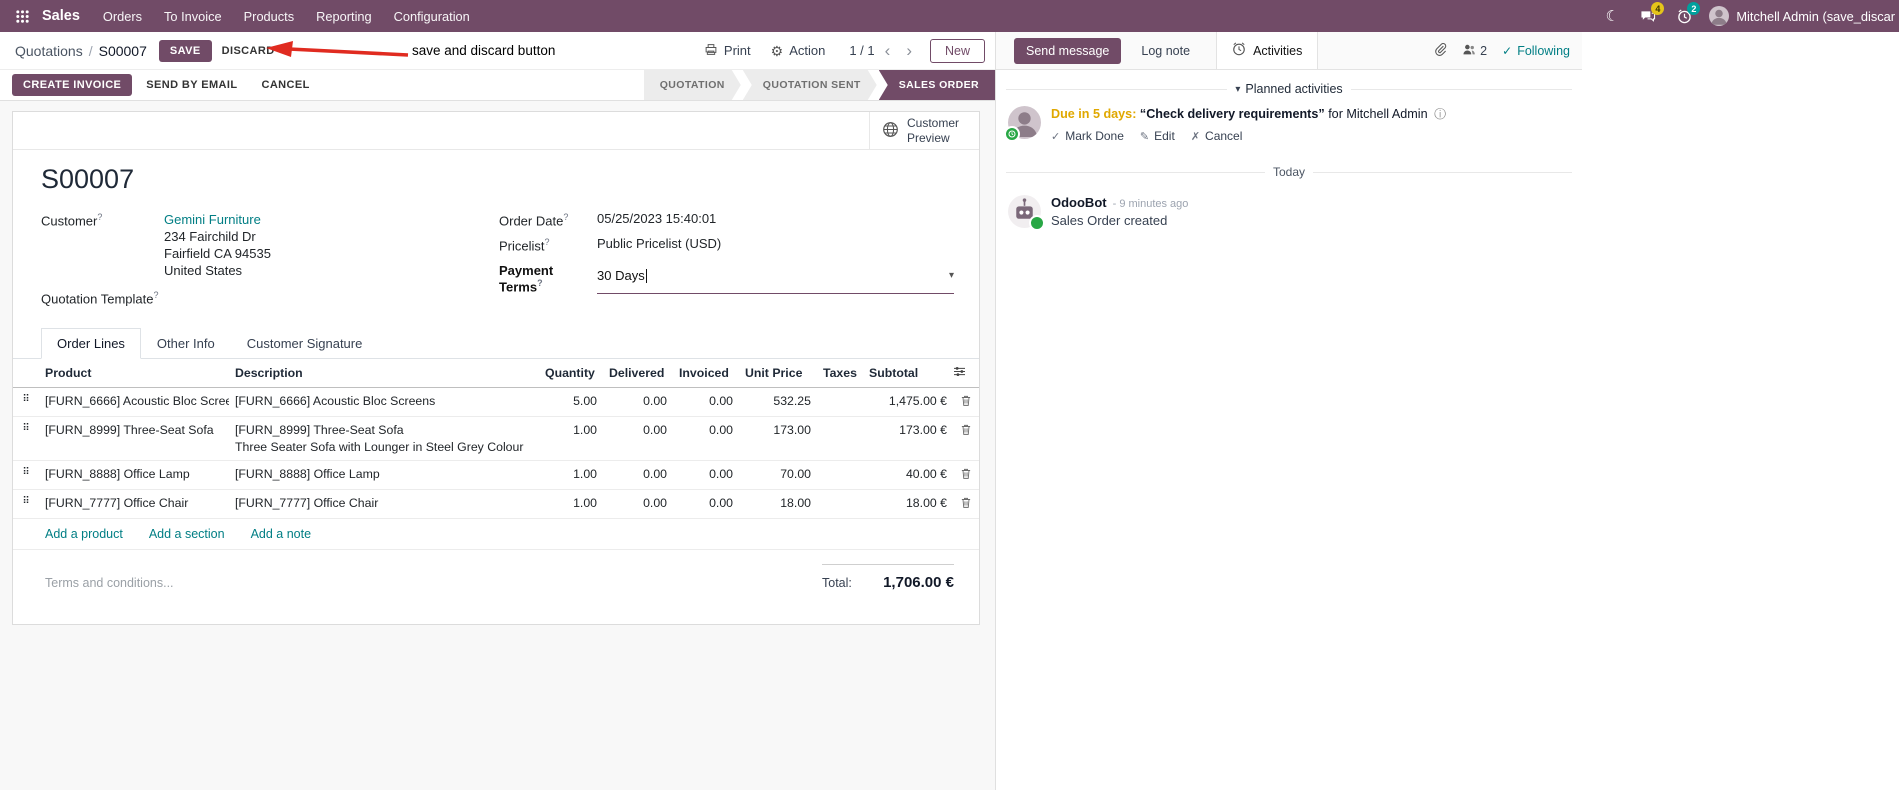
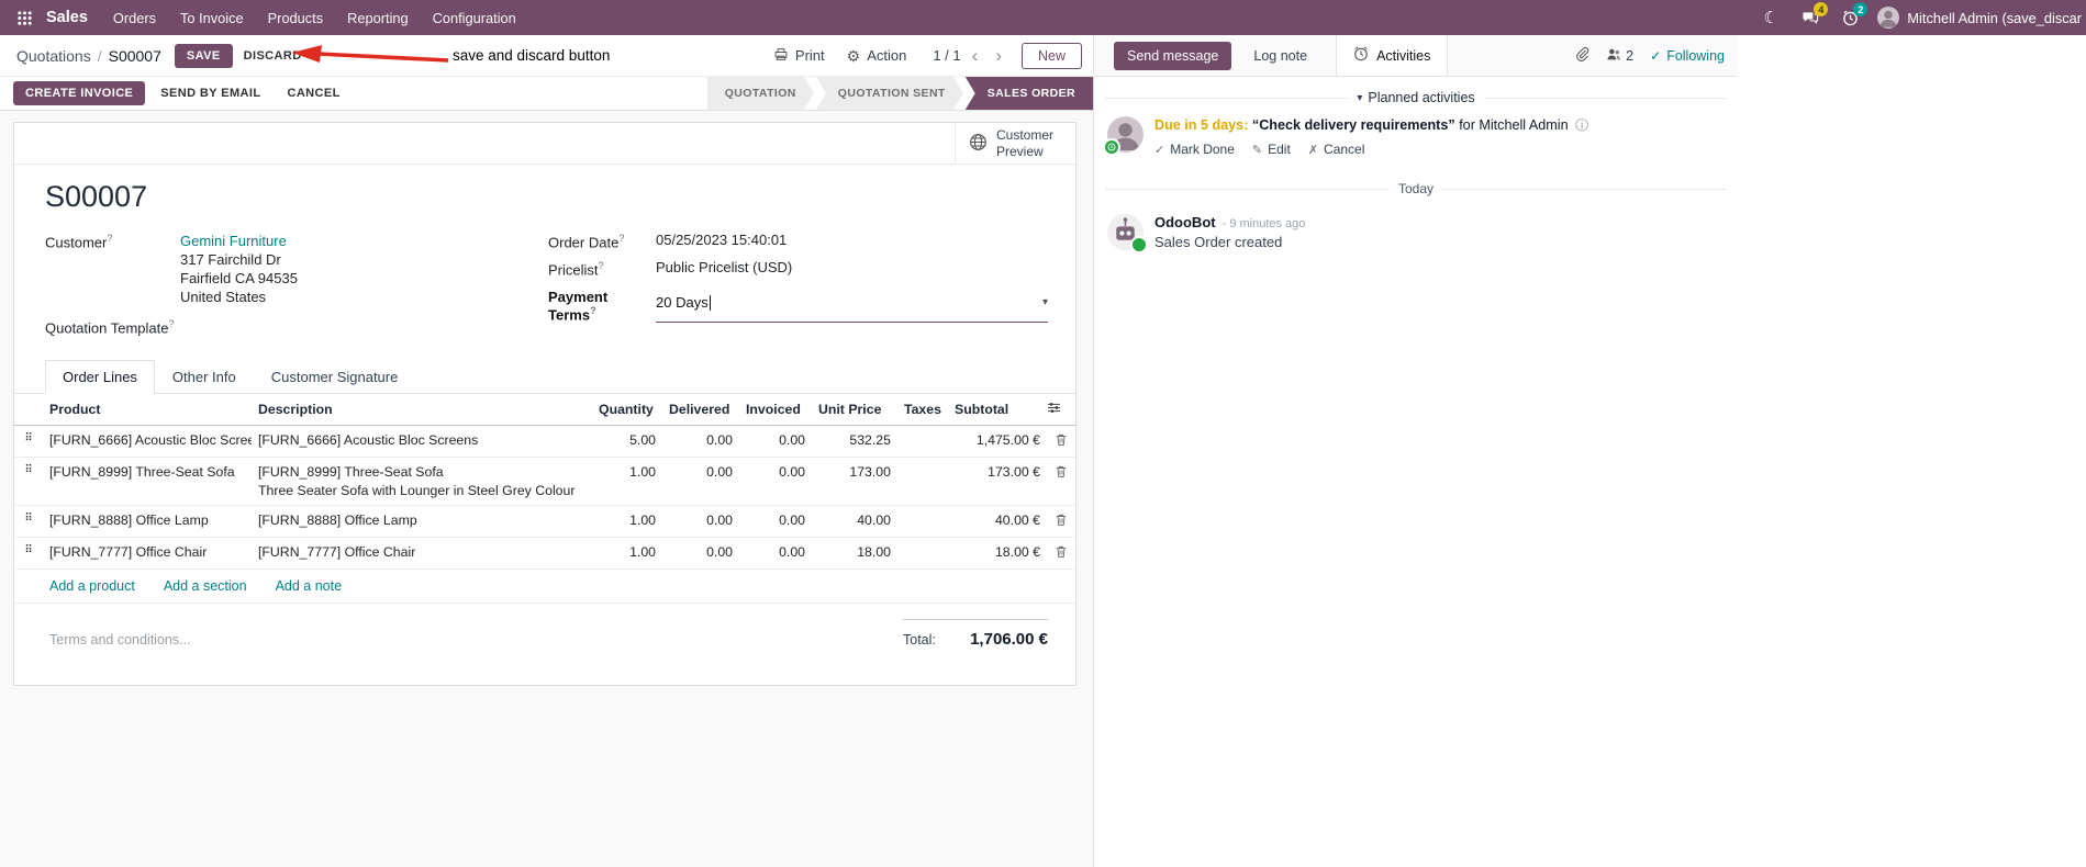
  Sales
  Orders
  To Invoice
  Products
  Reporting
  Configuration
  ☾
  4
  2
  Mitchell Admin (save_discar
  Quotations
  /
  S00007
  SAVE
  DISCARD
  save and discard button
  Print
  ⚙
  Action
  1 / 1
  ‹
  ›
  New
  CREATE INVOICE
  SEND BY EMAIL
  CANCEL
  QUOTATION
  QUOTATION SENT
  SALES ORDER
  Customer Preview
  S00007
  Customer?
  Gemini Furniture
- 234 Fairchild Dr
+ 317 Fairchild Dr
  Fairfield CA 94535
  United States
  Quotation Template?
  Order Date?
  05/25/2023 15:40:01
  Pricelist?
  Public Pricelist (USD)
  Payment Terms?
- 30 Days
+ 20 Days
  ▾
  Order Lines
  Other Info
  Customer Signature
  	Product	Description	Quantity	Delivered	Invoiced	Unit Price	Taxes	Subtotal
  ⠿	[FURN_6666] Acoustic Bloc Scree	[FURN_6666] Acoustic Bloc Screens	5.00	0.00	0.00	532.25		1,475.00 €
  ⠿	[FURN_8999] Three-Seat Sofa	[FURN_8999] Three-Seat SofaThree Seater Sofa with Lounger in Steel Grey Colour	1.00	0.00	0.00	173.00		173.00 €
- ⠿	[FURN_8888] Office Lamp	[FURN_8888] Office Lamp	1.00	0.00	0.00	70.00		40.00 €
+ ⠿	[FURN_8888] Office Lamp	[FURN_8888] Office Lamp	1.00	0.00	0.00	40.00		40.00 €
  ⠿	[FURN_7777] Office Chair	[FURN_7777] Office Chair	1.00	0.00	0.00	18.00		18.00 €
  Add a product
  Add a section
  Add a note
  Terms and conditions...
  Total:
  1,706.00 €
  Send message
  Log note
  Activities
  2
  ✓
  Following
  ▾
  Planned activities
  Due in 5 days: “Check delivery requirements” for Mitchell Admin ⓘ
  ✓
  Mark Done
  ✎
  Edit
  ✗
  Cancel
  Today
  OdooBot
  - 9 minutes ago
  Sales Order created
